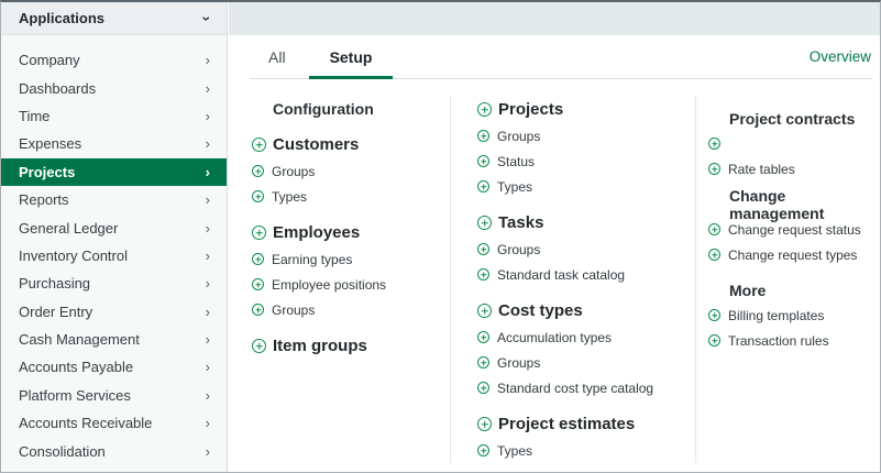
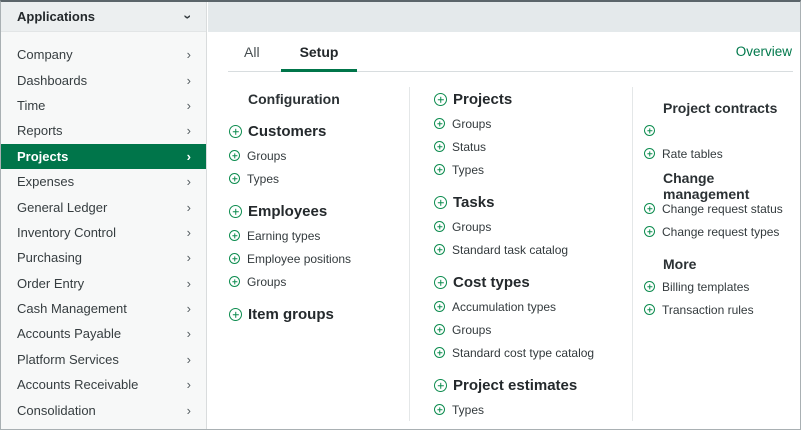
  Applications
  Company
  ›
  Dashboards
  ›
  Time
  ›
- Expenses
+ Reports
  ›
  Projects
  ›
- Reports
+ Expenses
  ›
  General Ledger
  ›
  Inventory Control
  ›
  Purchasing
  ›
  Order Entry
  ›
  Cash Management
  ›
  Accounts Payable
  ›
  Platform Services
  ›
  Accounts Receivable
  ›
  Consolidation
  ›
  All
  Setup
  Overview
  Configuration
  Customers
  Groups
  Types
  Employees
  Earning types
  Employee positions
  Groups
  Item groups
  Projects
  Groups
  Status
  Types
  Tasks
  Groups
  Standard task catalog
  Cost types
  Accumulation types
  Groups
  Standard cost type catalog
  Project estimates
  Types
  Project contracts
  Rate tables
  Change management
  Change request status
  Change request types
  More
  Billing templates
  Transaction rules
